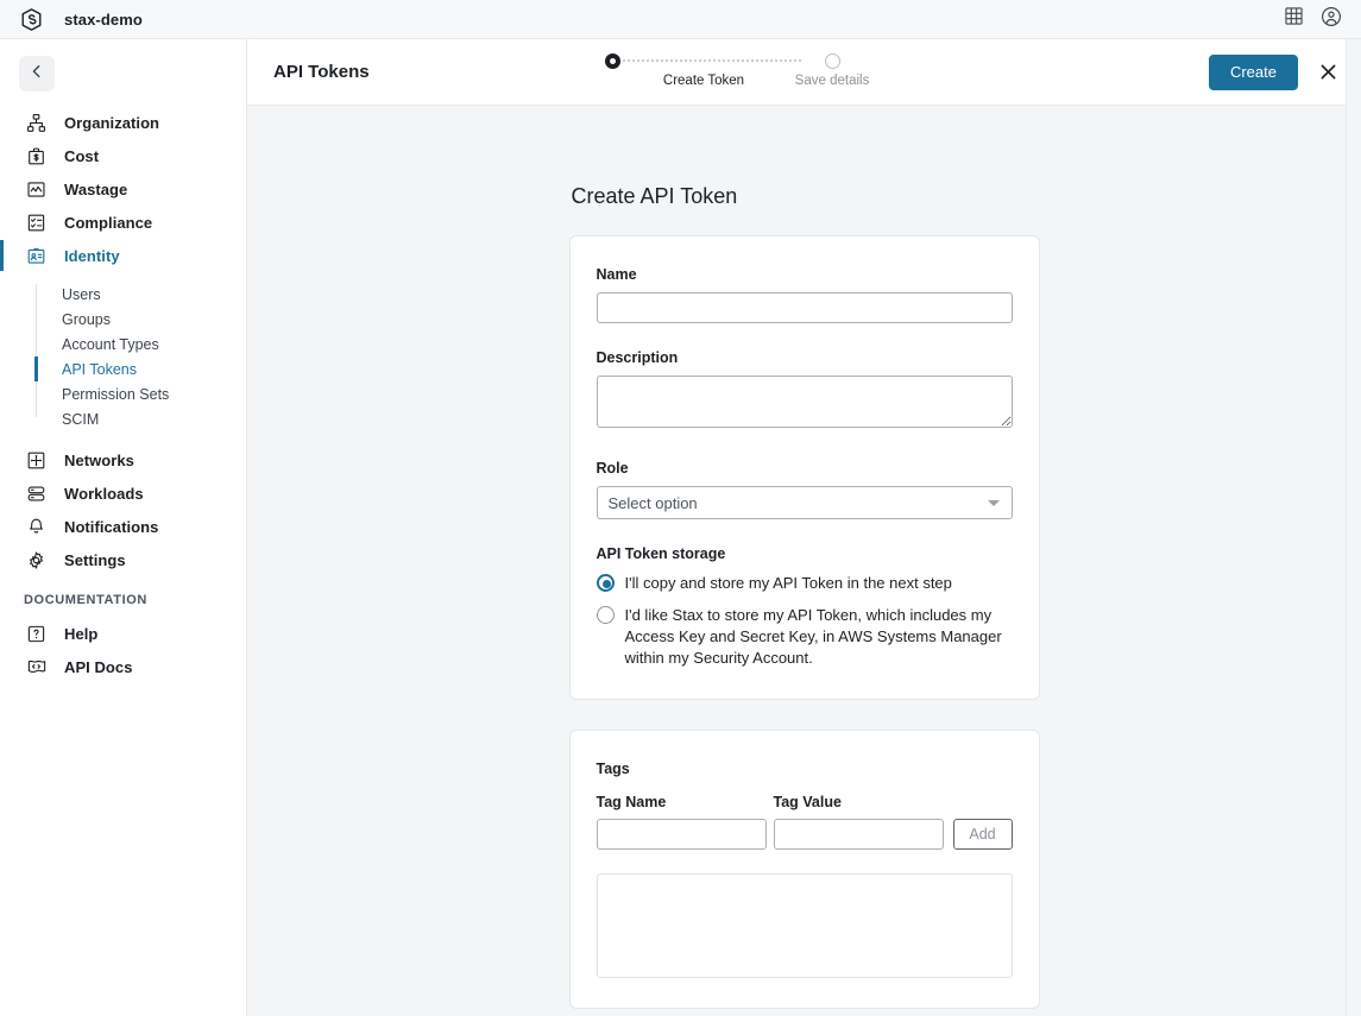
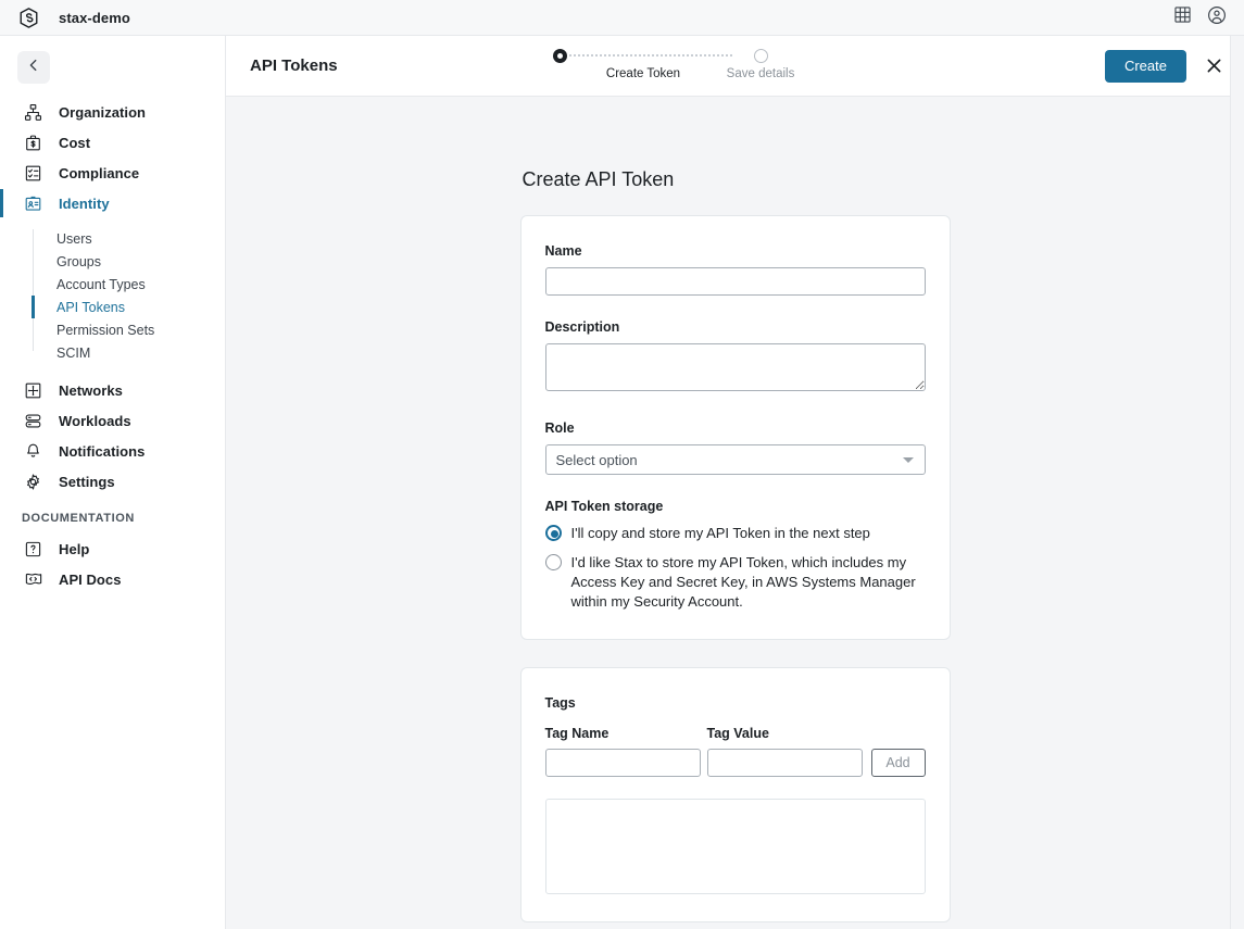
  stax-demo
  Organization
  Cost
- Wastage
  Compliance
  Identity
  Users
  Groups
  Account Types
  API Tokens
  Permission Sets
  SCIM
  Networks
  Workloads
  Notifications
  Settings
  DOCUMENTATION
  Help
  API Docs
  API Tokens
  Create Token
  Save details
  Create
  Create API Token
  Name
  Description
  Role
  Select option
  API Token storage
  I'll copy and store my API Token in the next step
  I'd like Stax to store my API Token, which includes my Access Key and Secret Key, in AWS Systems Manager within my Security Account.
  Tags
  Tag Name
  Tag Value
  Add
